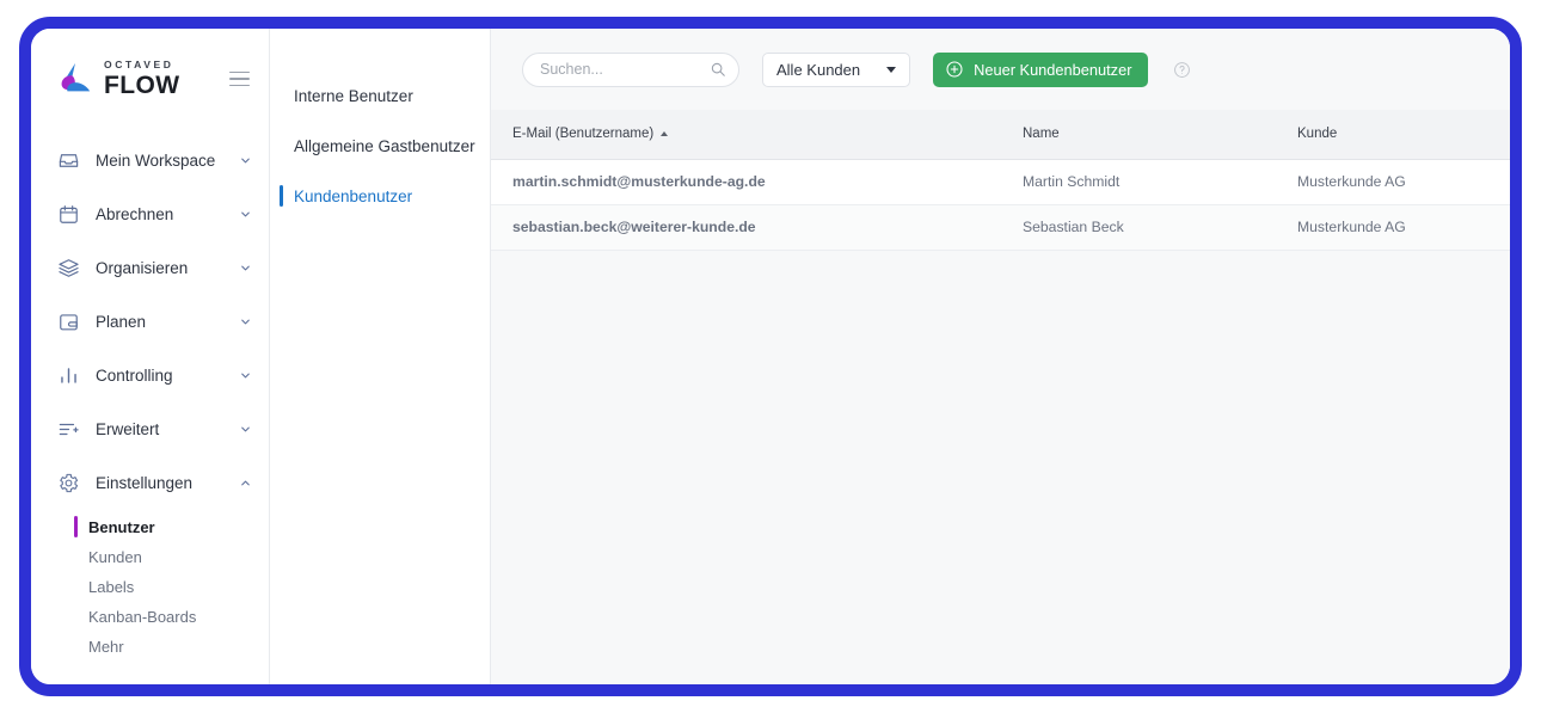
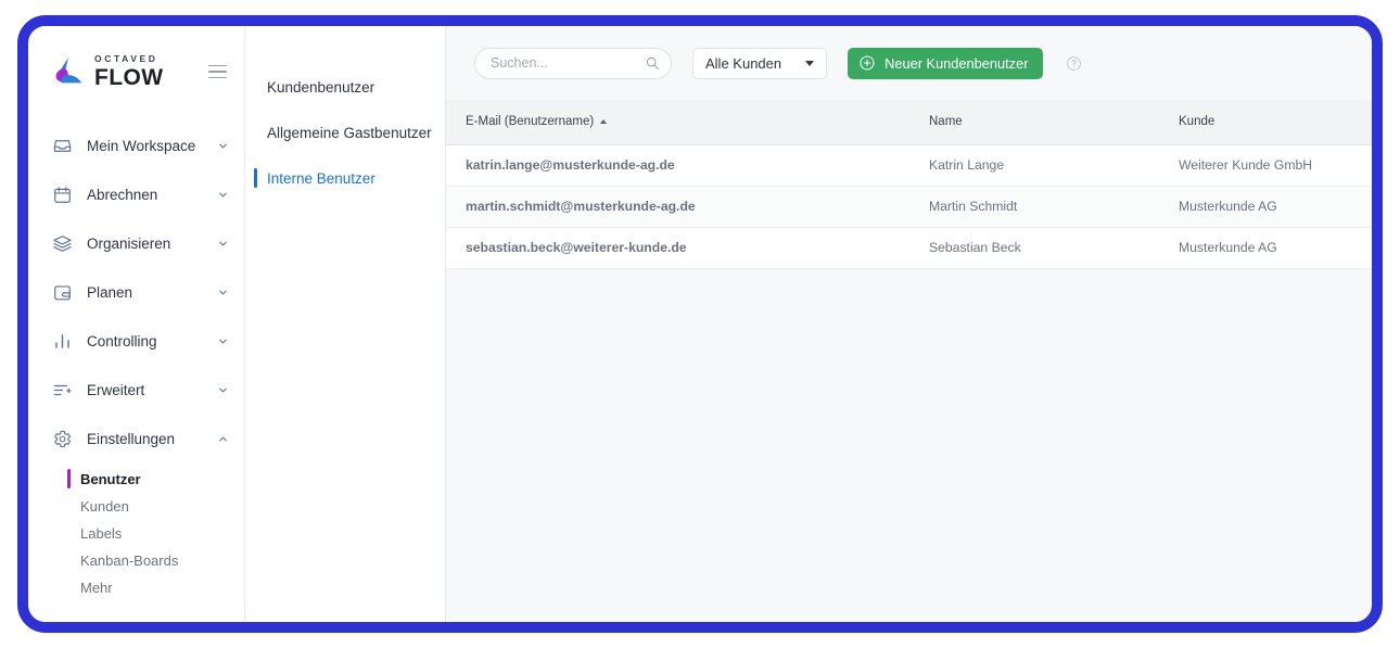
  OCTAVED
  FLOW
  Mein Workspace
  Abrechnen
  Organisieren
  Planen
  Controlling
  Erweitert
  Einstellungen
  Benutzer
  Kunden
  Labels
  Kanban-Boards
  Mehr
- Interne Benutzer
+ Kundenbenutzer
  Allgemeine Gastbenutzer
- Kundenbenutzer
+ Interne Benutzer
  Suchen...
  Alle Kunden
  Neuer Kundenbenutzer
  E-Mail (Benutzername)	Name	Kunde
+ katrin.lange@musterkunde-ag.de	Katrin Lange	Weiterer Kunde GmbH
  martin.schmidt@musterkunde-ag.de	Martin Schmidt	Musterkunde AG
  sebastian.beck@weiterer-kunde.de	Sebastian Beck	Musterkunde AG
